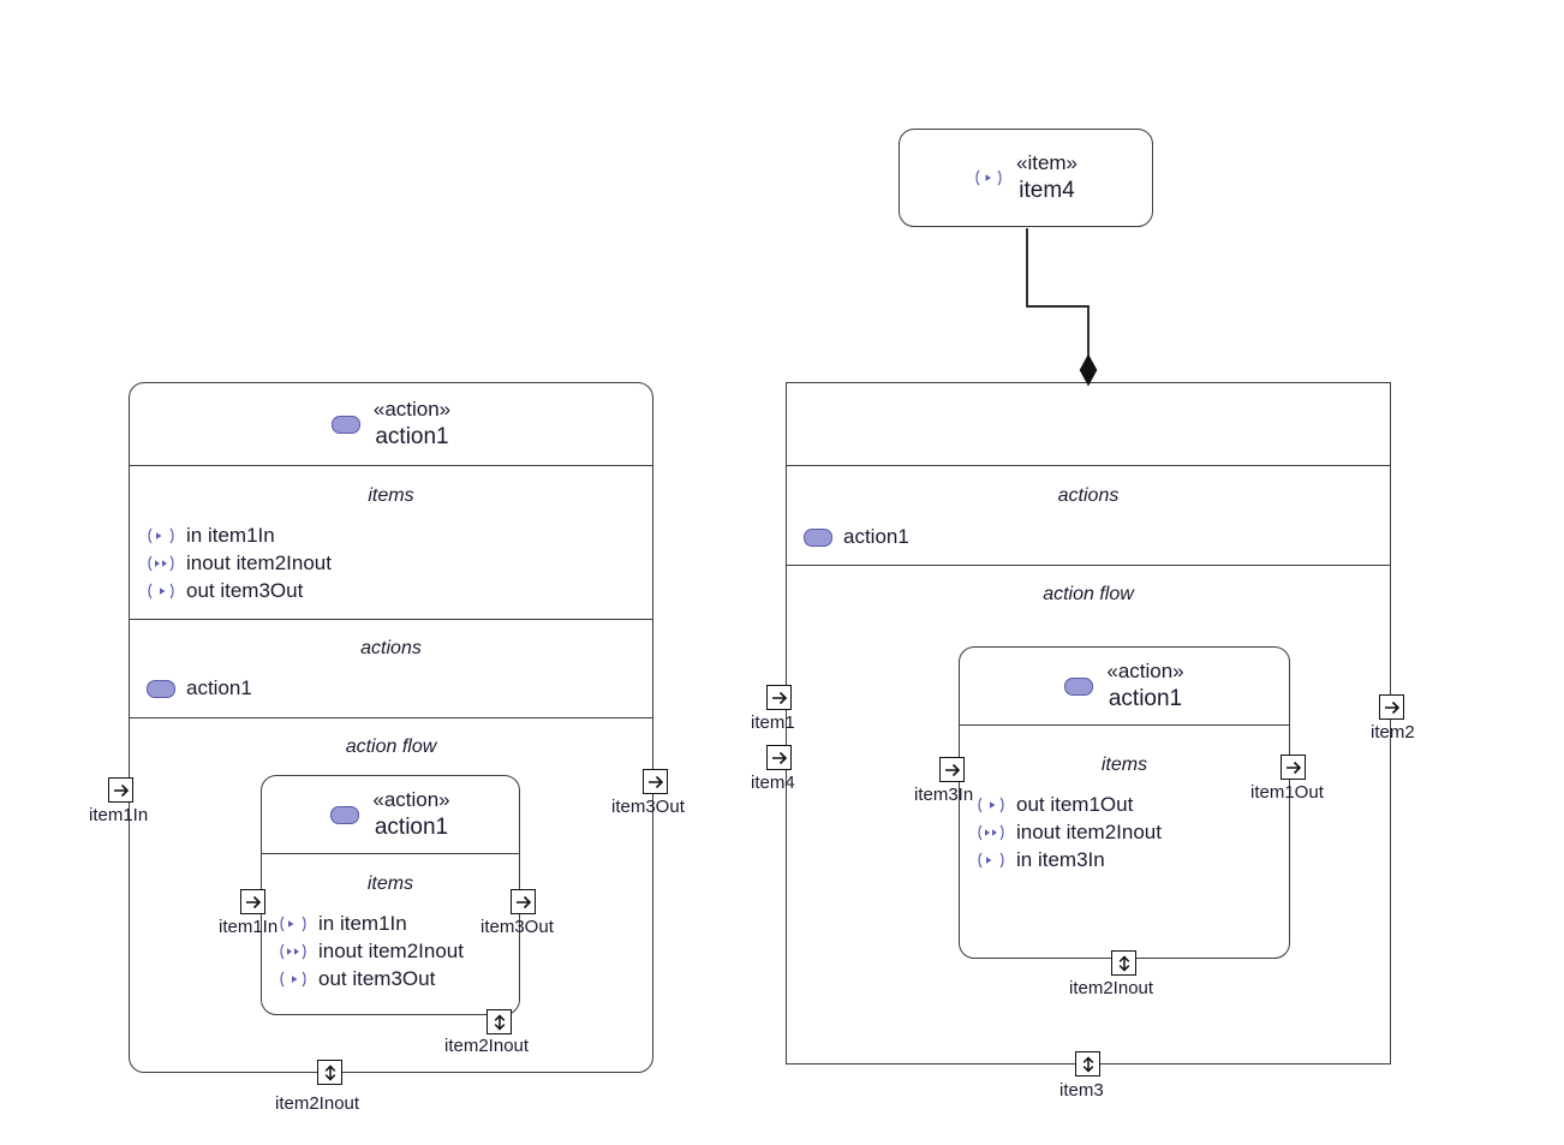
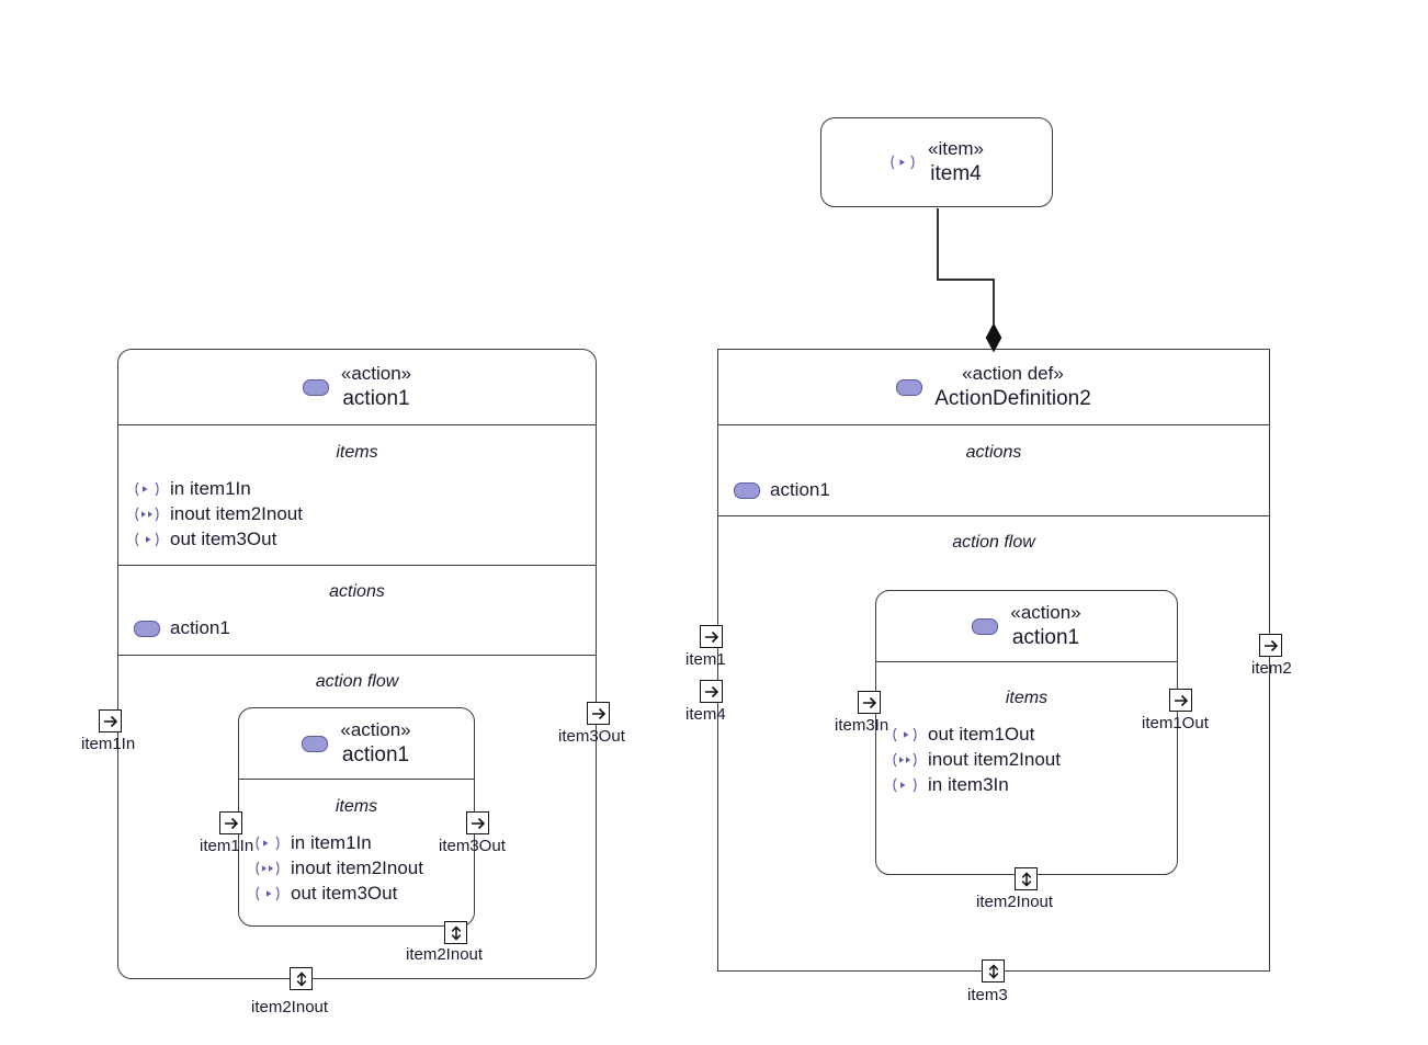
  «item»
  item4
  «action»
  action1
  items
  in item1In
  inout item2Inout
  out item3Out
  actions
  action1
  action flow
  item1In
  item3Out
  item2Inout
  «action»
  action1
  items
  in item1In
  inout item2Inout
  out item3Out
  item1In
  item3Out
  item2Inout
+ «action def»
+ ActionDefinition2
  actions
  action1
  action flow
  item1
  item4
  item2
  item3
  «action»
  action1
  items
  out item1Out
  inout item2Inout
  in item3In
  item3In
  item1Out
  item2Inout
